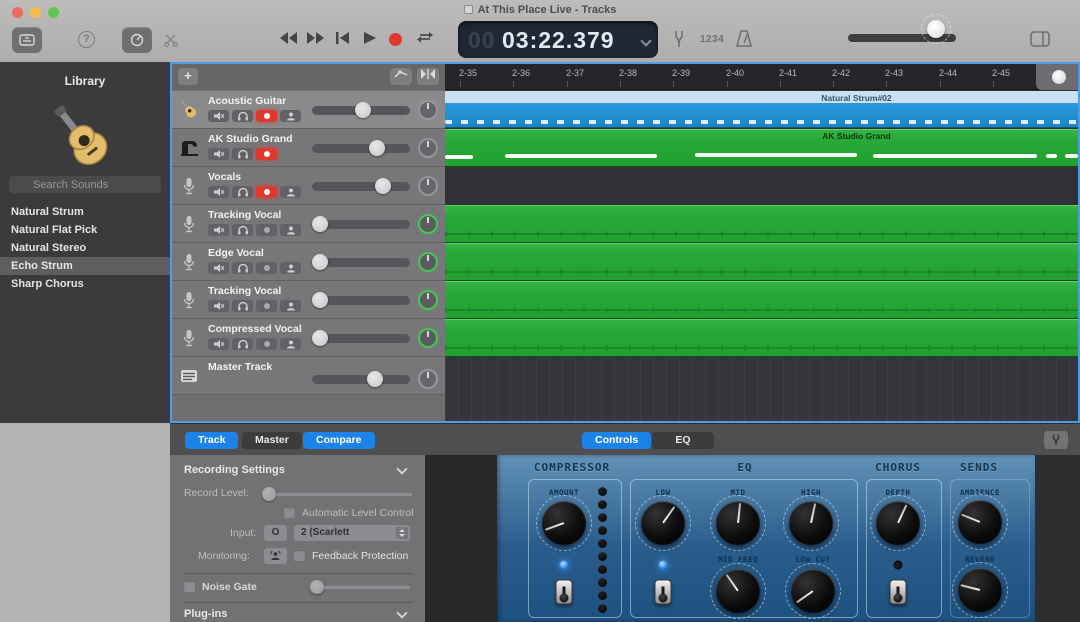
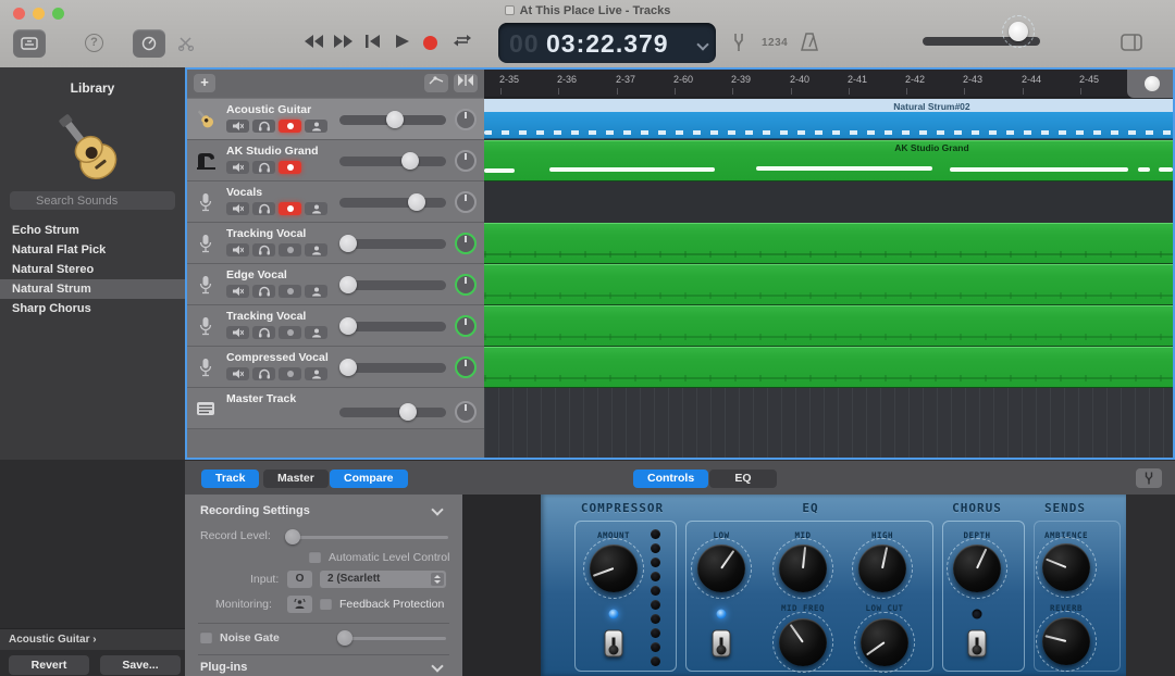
  At This Place Live - Tracks
  ?
  00
  03:22.379
  1234
  Library
  Search Sounds
- Natural Strum
+ Echo Strum
  Natural Flat Pick
  Natural Stereo
- Echo Strum
+ Natural Strum
  Sharp Chorus
  +
  Acoustic Guitar
  AK Studio Grand
  Vocals
  Tracking Vocal
  Edge Vocal
  Tracking Vocal
  Compressed Vocal
  Master Track
  2-35
  2-36
  2-37
- 2-38
+ 2-60
  2-39
  2-40
  2-41
  2-42
  2-43
  2-44
  2-45
  Natural Strum#02
  AK Studio Grand
  Track
  Master
  Compare
  Controls
  EQ
+ Acoustic Guitar ›
+ Revert
+ Save...
  Recording Settings
  Record Level:
  Automatic Level Control
  Input:
  O
  2 (Scarlett
  Monitoring:
  Feedback Protection
  Noise Gate
  Plug-ins
  COMPRESSOR
  EQ
  CHORUS
  SENDS
  AMOUNT
  LOW
  MID
  HIGH
  MID FREQ
  LOW CUT
  DEPTH
  AMBIENCE
  REVERB
